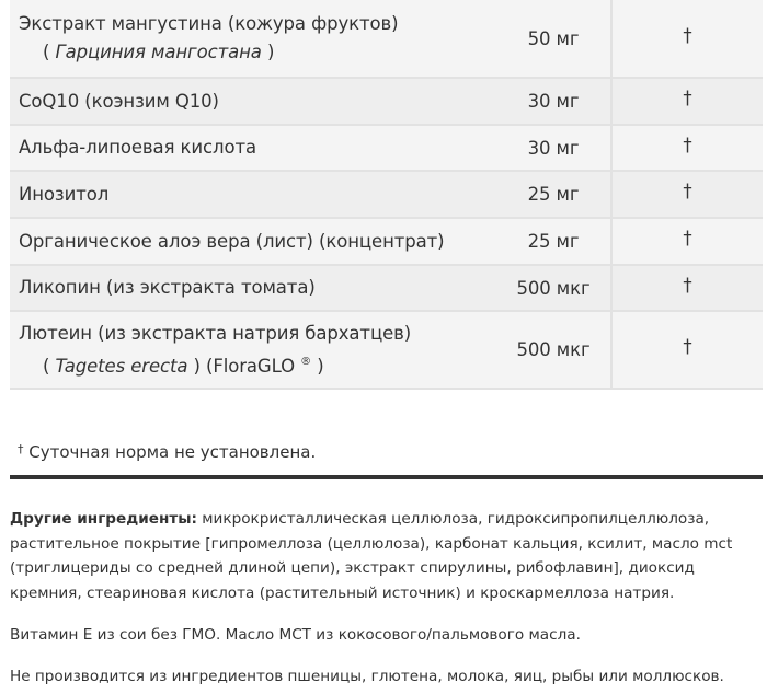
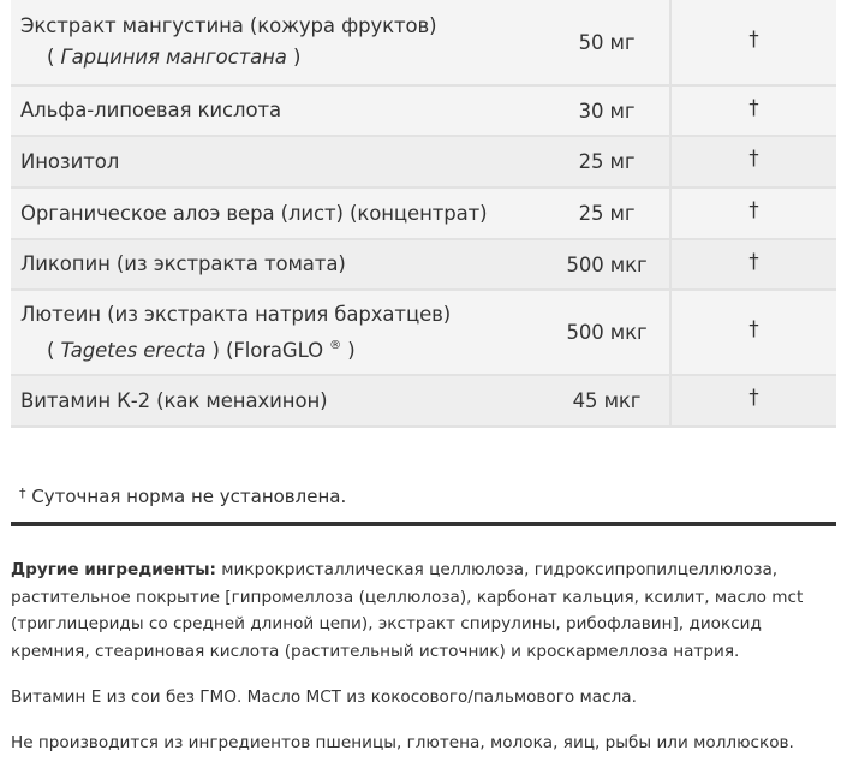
  Экстракт мангустина (кожура фруктов) ( Гарциния мангостана )	50 мг	†
- CoQ10 (коэнзим Q10)	30 мг	†
  Альфа-липоевая кислота	30 мг	†
  Инозитол	25 мг	†
  Органическое алоэ вера (лист) (концентрат)	25 мг	†
  Ликопин (из экстракта томата)	500 мкг	†
  Лютеин (из экстракта натрия бархатцев) ( Tagetes erecta ) (FloraGLO ® )	500 мкг	†
+ Витамин К-2 (как менахинон)	45 мкг	†
  † Суточная норма не установлена.
  Другие ингредиенты: микрокристаллическая целлюлоза, гидроксипропилцеллюлоза, растительное покрытие [гипромеллоза (целлюлоза), карбонат кальция, ксилит, масло mct (триглицериды со средней длиной цепи), экстракт спирулины, рибофлавин], диоксид кремния, стеариновая кислота (растительный источник) и кроскармеллоза натрия.
  Витамин Е из сои без ГМО. Масло МСТ из кокосового/пальмового масла.
  Не производится из ингредиентов пшеницы, глютена, молока, яиц, рыбы или моллюсков.
